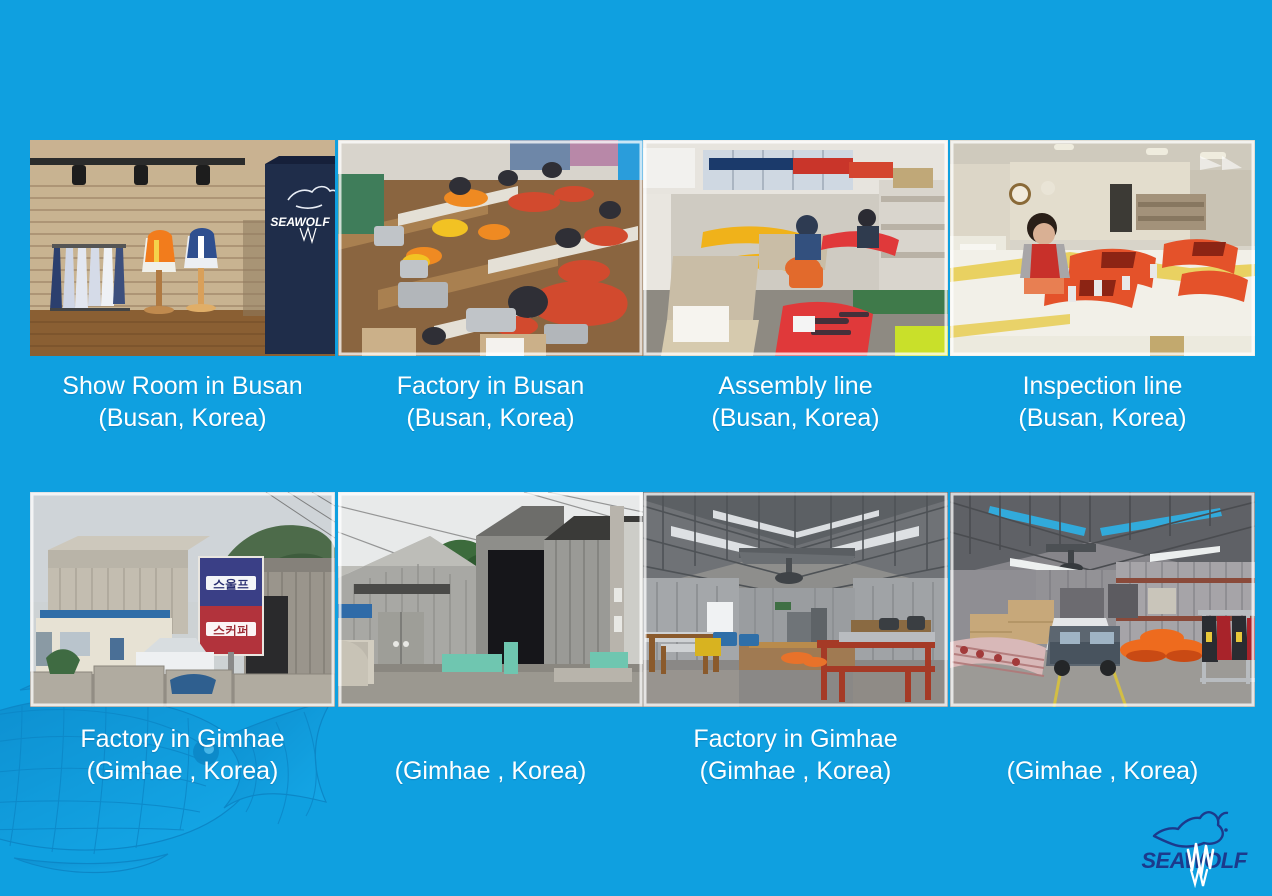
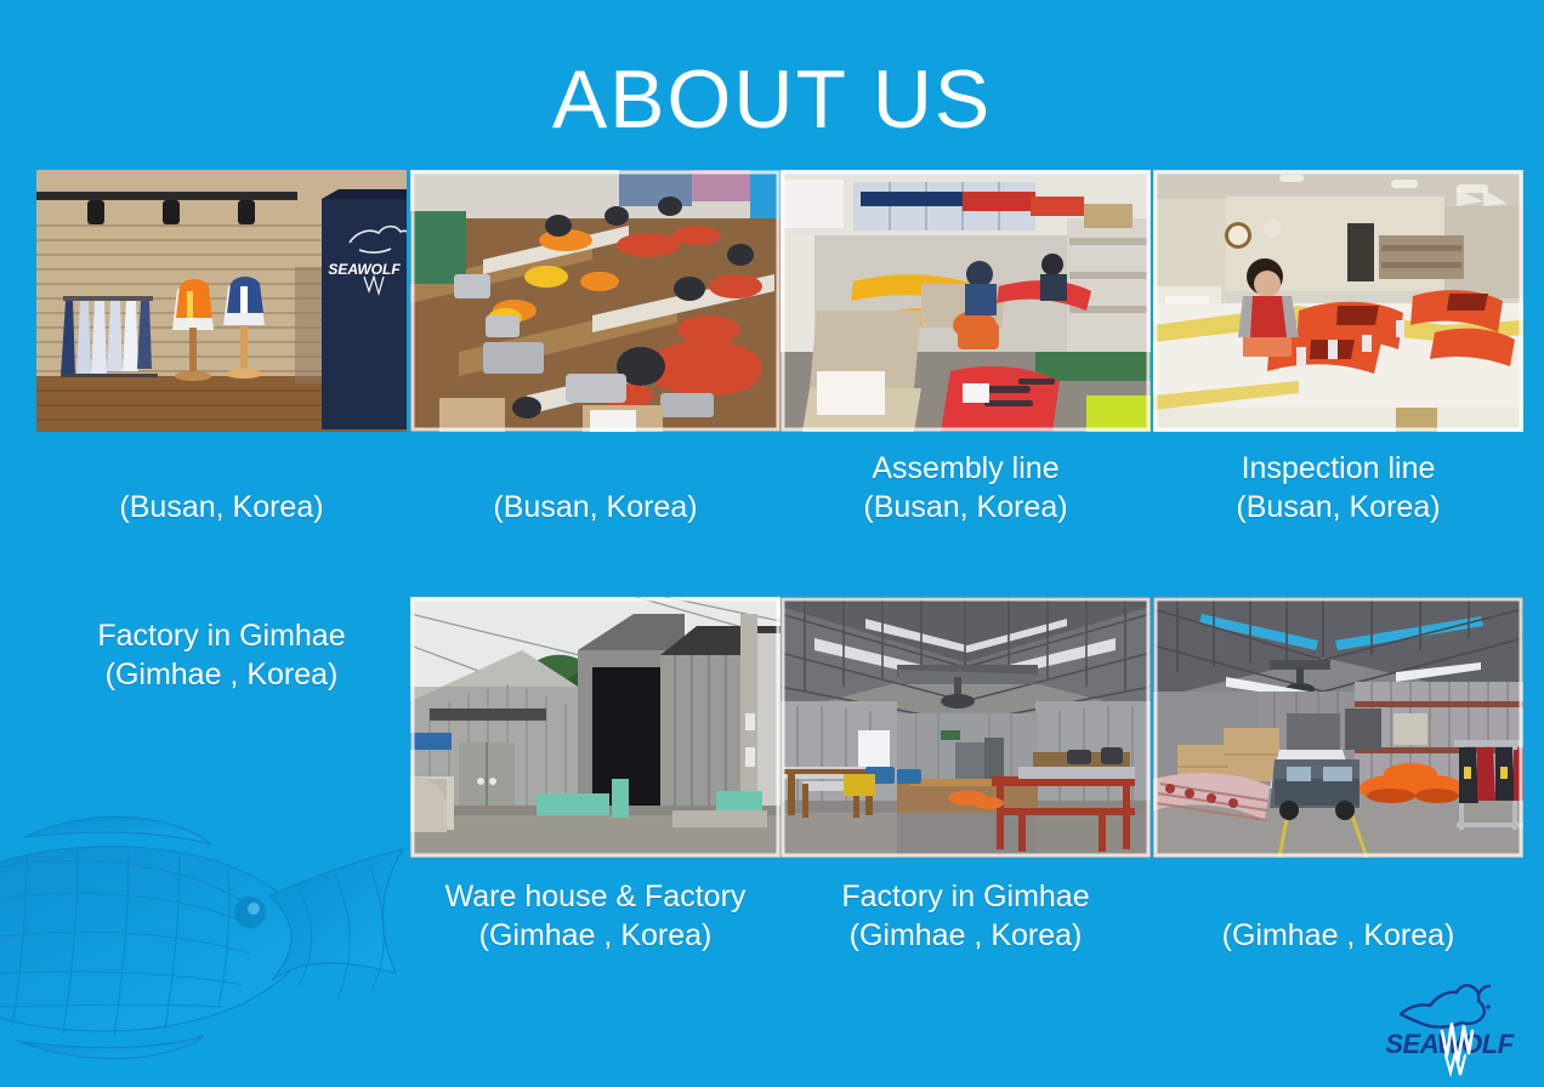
+ ABOUT US
  SEAWOLF
- Show Room in Busan
  (Busan, Korea)
- Factory in Busan
  (Busan, Korea)
  Assembly line
  (Busan, Korea)
  Inspection line
  (Busan, Korea)
- 스울프
- 스커퍼
  Factory in Gimhae
  (Gimhae , Korea)
+ Ware house & Factory
  (Gimhae , Korea)
  Factory in Gimhae
  (Gimhae , Korea)
  (Gimhae , Korea)
  SEALF
